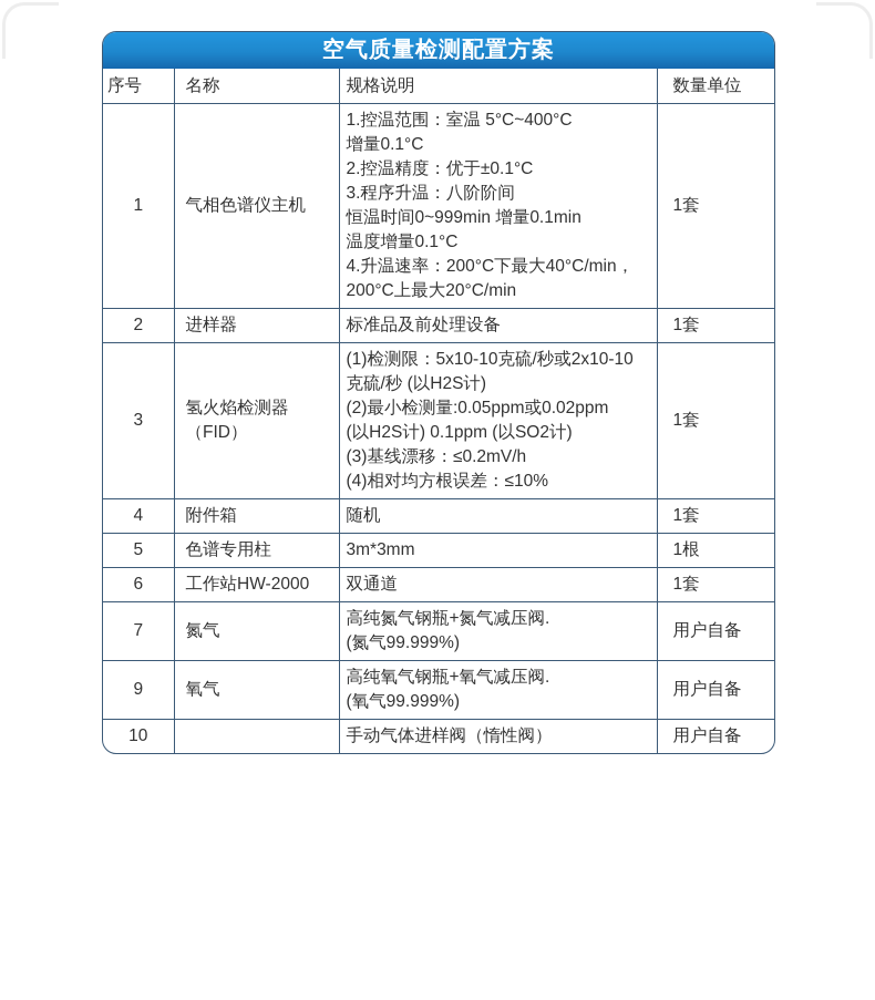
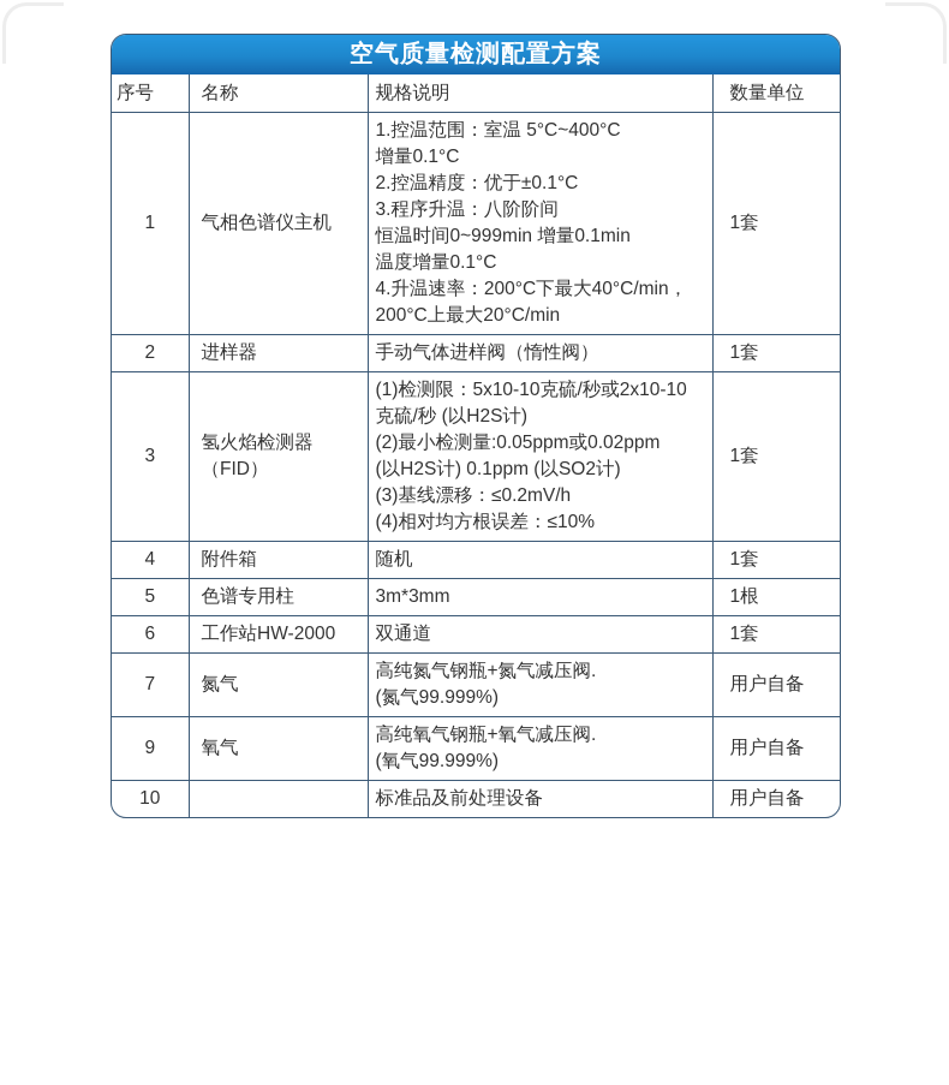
  空气质量检测配置方案
  序号	名称	规格说明	数量单位
  1	气相色谱仪主机	1.控温范围：室温 5°C~400°C 增量0.1°C 2.控温精度：优于±0.1°C 3.程序升温：八阶阶间 恒温时间0~999min 增量0.1min 温度增量0.1°C 4.升温速率：200°C下最大40°C/min， 200°C上最大20°C/min	1套
- 2	进样器	标准品及前处理设备	1套
+ 2	进样器	手动气体进样阀（惰性阀）	1套
  3	氢火焰检测器（FID）	(1)检测限：5x10-10克硫/秒或2x10-10 克硫/秒 (以H2S计) (2)最小检测量:0.05ppm或0.02ppm (以H2S计) 0.1ppm (以SO2计) (3)基线漂移：≤0.2mV/h (4)相对均方根误差：≤10%	1套
  4	附件箱	随机	1套
  5	色谱专用柱	3m*3mm	1根
  6	工作站HW-2000	双通道	1套
  7	氮气	高纯氮气钢瓶+氮气减压阀. (氮气99.999%)	用户自备
  9	氧气	高纯氧气钢瓶+氧气减压阀. (氧气99.999%)	用户自备
- 10		手动气体进样阀（惰性阀）	用户自备
+ 10		标准品及前处理设备	用户自备
